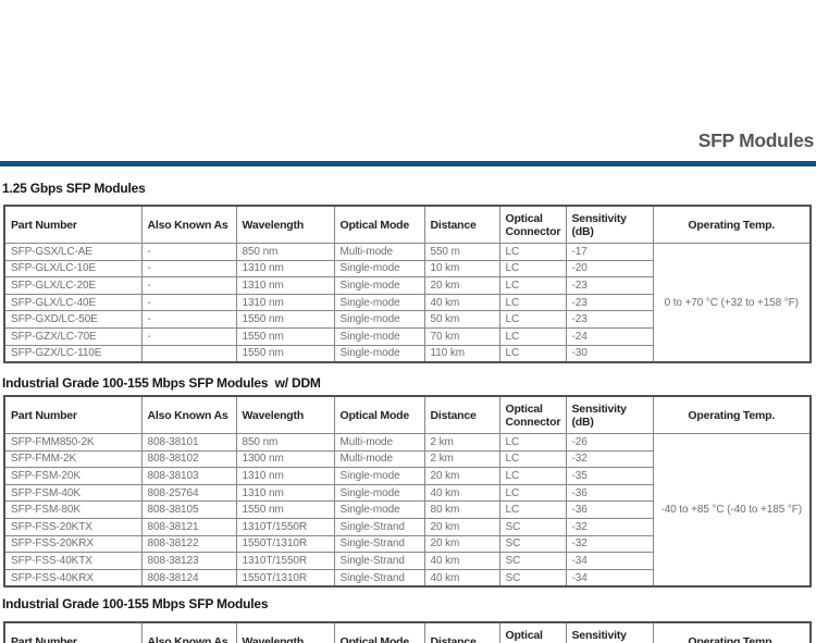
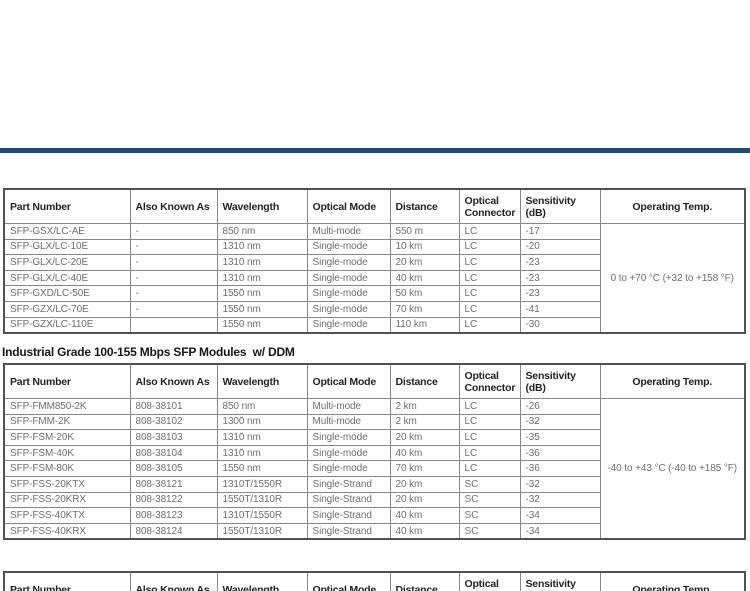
- SFP Modules
- 1.25 Gbps SFP Modules
  Part Number	Also Known As	Wavelength	Optical Mode	Distance	Optical Connector	Sensitivity (dB)	Operating Temp.
  SFP-GSX/LC-AE	-	850 nm	Multi-mode	550 m	LC	-17	0 to +70 °C (+32 to +158 °F)
  SFP-GLX/LC-10E	-	1310 nm	Single-mode	10 km	LC	-20
  SFP-GLX/LC-20E	-	1310 nm	Single-mode	20 km	LC	-23
  SFP-GLX/LC-40E	-	1310 nm	Single-mode	40 km	LC	-23
  SFP-GXD/LC-50E	-	1550 nm	Single-mode	50 km	LC	-23
- SFP-GZX/LC-70E	-	1550 nm	Single-mode	70 km	LC	-24
+ SFP-GZX/LC-70E	-	1550 nm	Single-mode	70 km	LC	-41
  SFP-GZX/LC-110E		1550 nm	Single-mode	110 km	LC	-30
  Industrial Grade 100-155 Mbps SFP Modules w/ DDM
  Part Number	Also Known As	Wavelength	Optical Mode	Distance	Optical Connector	Sensitivity (dB)	Operating Temp.
- SFP-FMM850-2K	808-38101	850 nm	Multi-mode	2 km	LC	-26	-40 to +85 °C (-40 to +185 °F)
+ SFP-FMM850-2K	808-38101	850 nm	Multi-mode	2 km	LC	-26	-40 to +43 °C (-40 to +185 °F)
  SFP-FMM-2K	808-38102	1300 nm	Multi-mode	2 km	LC	-32
  SFP-FSM-20K	808-38103	1310 nm	Single-mode	20 km	LC	-35
- SFP-FSM-40K	808-25764	1310 nm	Single-mode	40 km	LC	-36
+ SFP-FSM-40K	808-38104	1310 nm	Single-mode	40 km	LC	-36
- SFP-FSM-80K	808-38105	1550 nm	Single-mode	80 km	LC	-36
+ SFP-FSM-80K	808-38105	1550 nm	Single-mode	70 km	LC	-36
  SFP-FSS-20KTX	808-38121	1310T/1550R	Single-Strand	20 km	SC	-32
  SFP-FSS-20KRX	808-38122	1550T/1310R	Single-Strand	20 km	SC	-32
  SFP-FSS-40KTX	808-38123	1310T/1550R	Single-Strand	40 km	SC	-34
  SFP-FSS-40KRX	808-38124	1550T/1310R	Single-Strand	40 km	SC	-34
- Industrial Grade 100-155 Mbps SFP Modules
  Part Number	Also Known As	Wavelength	Optical Mode	Distance	Optical	Sensitivity	Operating Temp.
